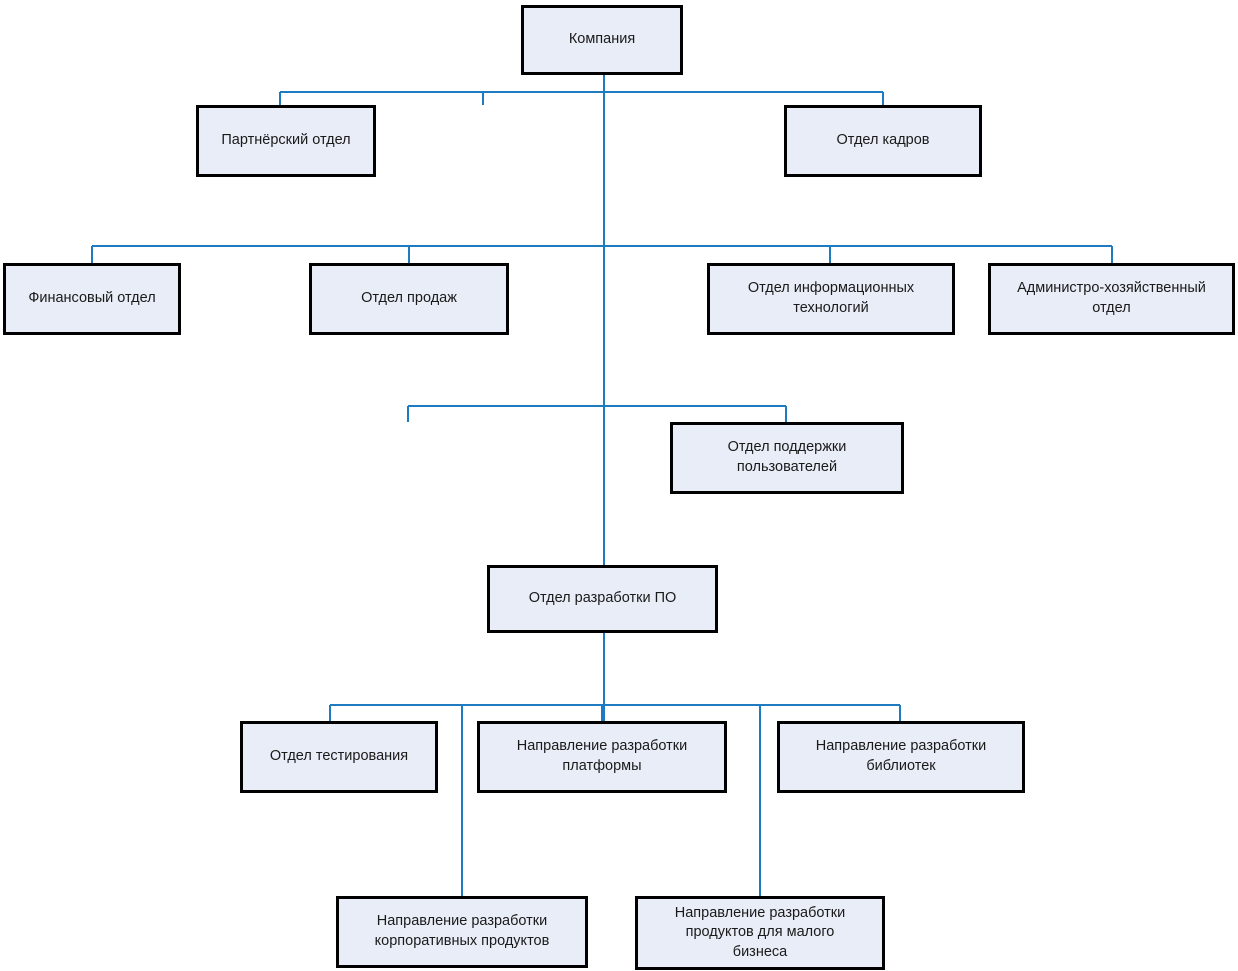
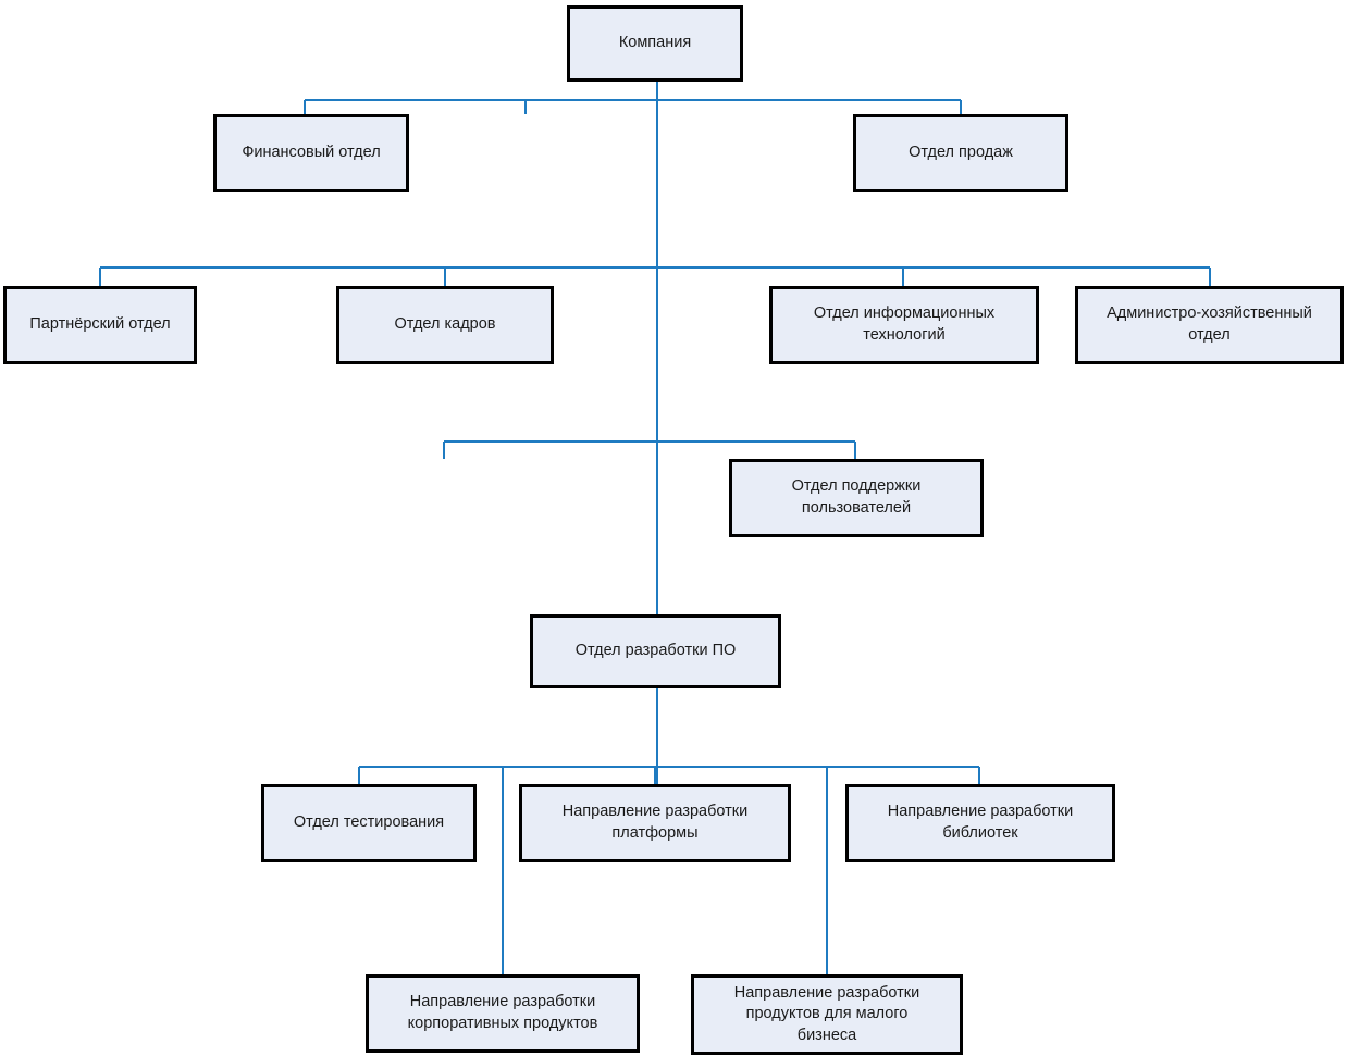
  Компания
- Партнёрский отдел
+ Финансовый отдел
- Отдел кадров
+ Отдел продаж
- Финансовый отдел
+ Партнёрский отдел
- Отдел продаж
+ Отдел кадров
  Отдел информационных
  технологий
  Администро-хозяйственный
  отдел
  Отдел поддержки
  пользователей
  Отдел разработки ПО
  Отдел тестирования
  Направление разработки
  платформы
  Направление разработки
  библиотек
  Направление разработки
  корпоративных продуктов
  Направление разработки
  продуктов для малого
  бизнеса
